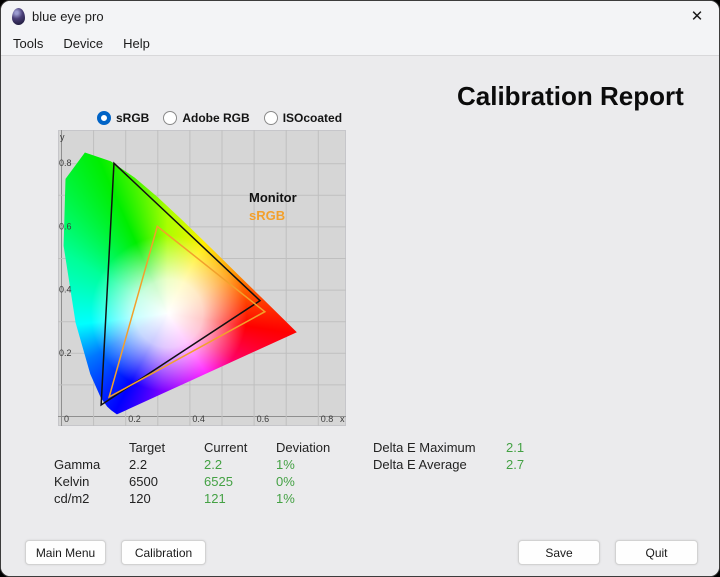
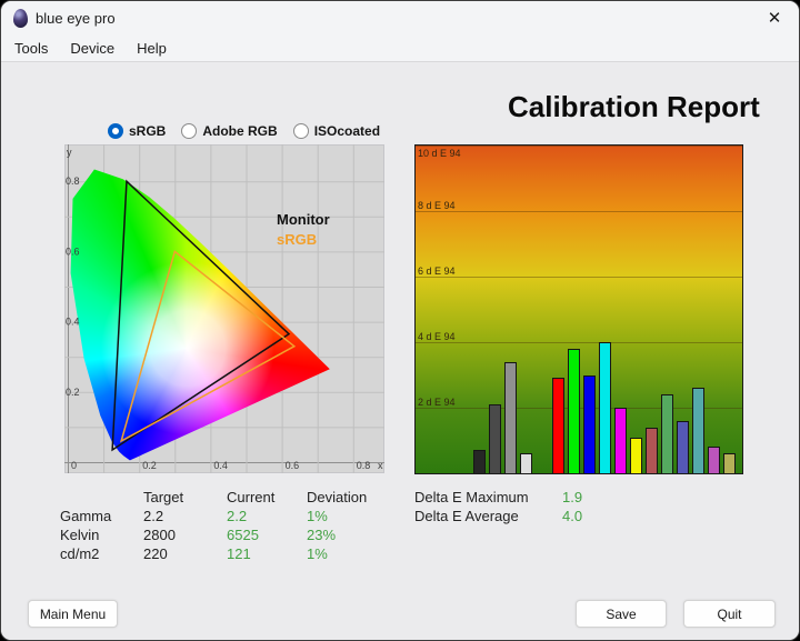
  blue eye pro
  ✕
  Tools
  Device
  Help
  sRGB
  Adobe RGB
  ISOcoated
  Calibration Report
  Monitor
  sRGB
  0
  0.2
  0.4
  0.6
  0.8
  0.2
  0.4
  0.6
  0.8
  x
  y
+ 2 d E 94
+ 4 d E 94
+ 6 d E 94
+ 8 d E 94
+ 10 d E 94
  Target
  Current
  Deviation
  Gamma
  2.2
  2.2
  1%
  Kelvin
- 6500
+ 2800
  6525
- 0%
+ 23%
  cd/m2
- 120
+ 220
  121
  1%
  Delta E Maximum
- 2.1
+ 1.9
  Delta E Average
- 2.7
+ 4.0
  Main Menu
- Calibration
  Save
  Quit
